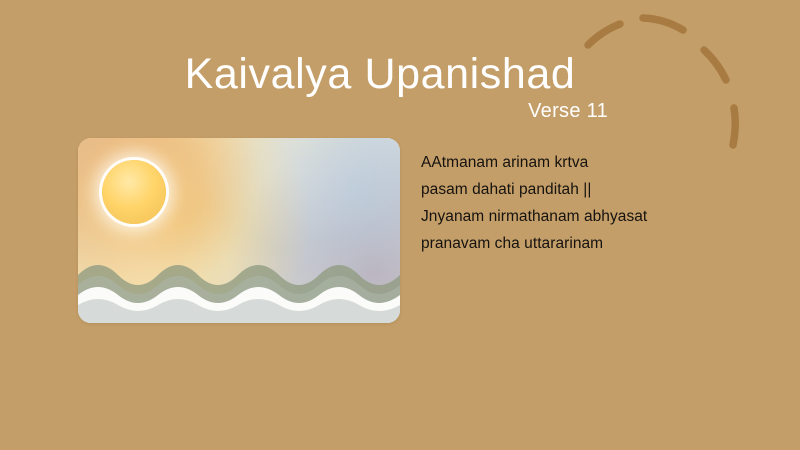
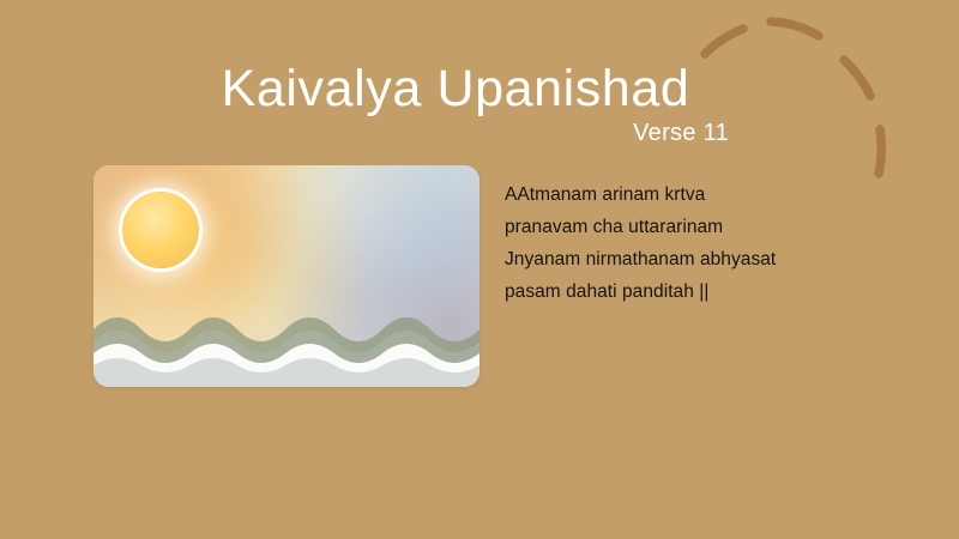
  Kaivalya Upanishad
  Verse 11
  AAtmanam arinam krtva
- pasam dahati panditah ||
+ pranavam cha uttararinam
  Jnyanam nirmathanam abhyasat
- pranavam cha uttararinam
+ pasam dahati panditah ||
